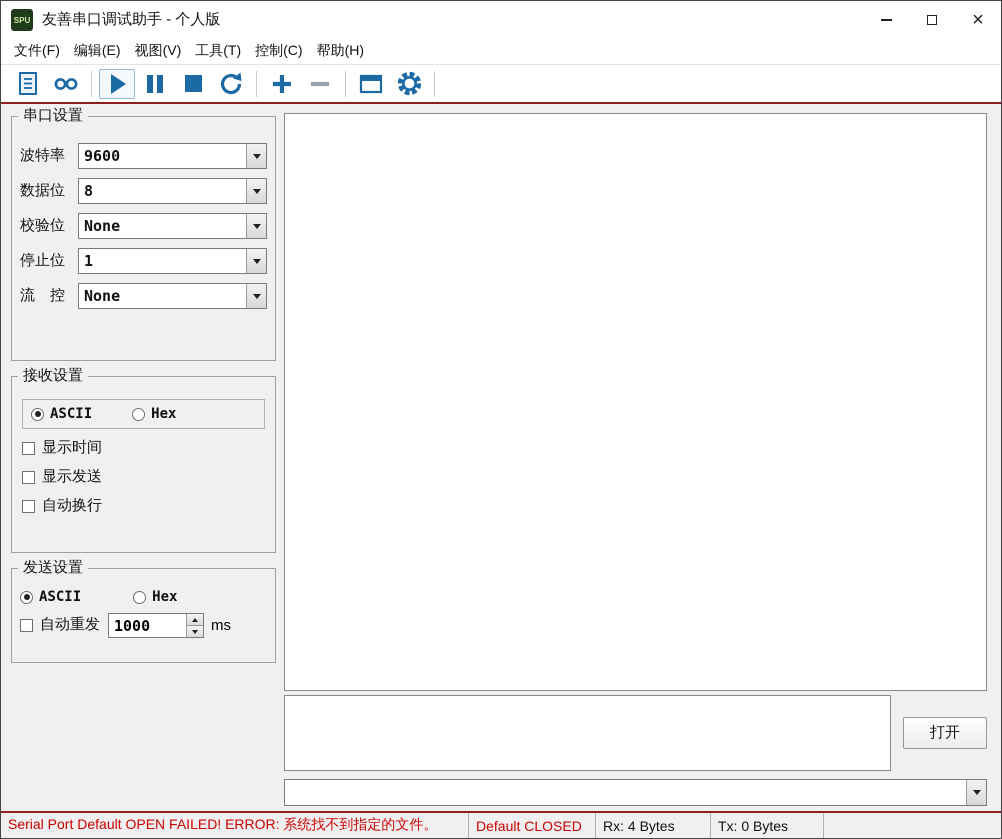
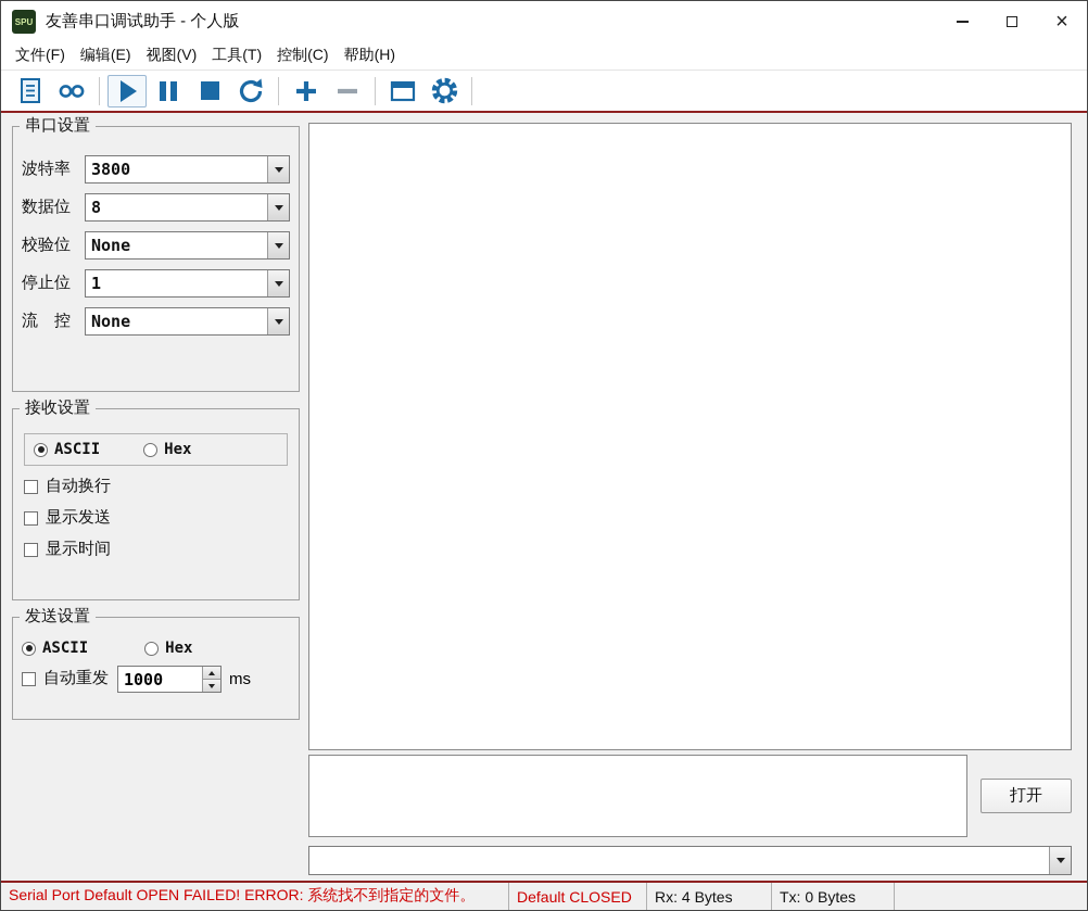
  SPU
  友善串口调试助手 - 个人版
  ×
  文件(F)
  编辑(E)
  视图(V)
  工具(T)
  控制(C)
  帮助(H)
  串口设置
  波特率
- 9600
+ 3800
  数据位
  8
  校验位
  None
  停止位
  1
  流 控
  None
  接收设置
  ASCII
  Hex
- 显示时间
+ 自动换行
  显示发送
- 自动换行
+ 显示时间
  发送设置
  ASCII
  Hex
  自动重发
  1000
  ms
  打开
  Serial Port Default OPEN FAILED! ERROR: 系统找不到指定的文件。
  Default CLOSED
  Rx: 4 Bytes
  Tx: 0 Bytes
